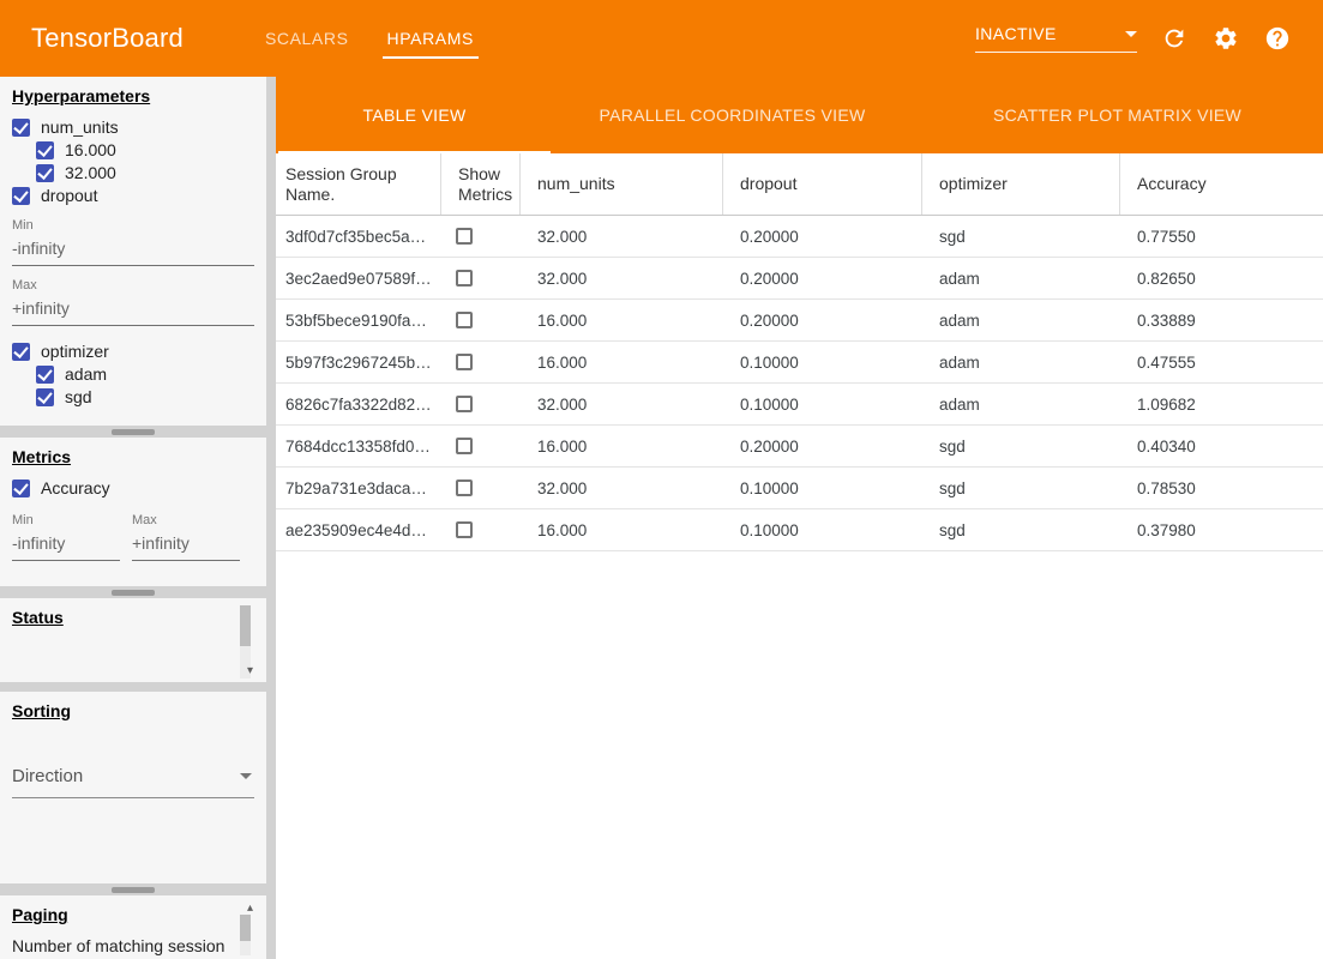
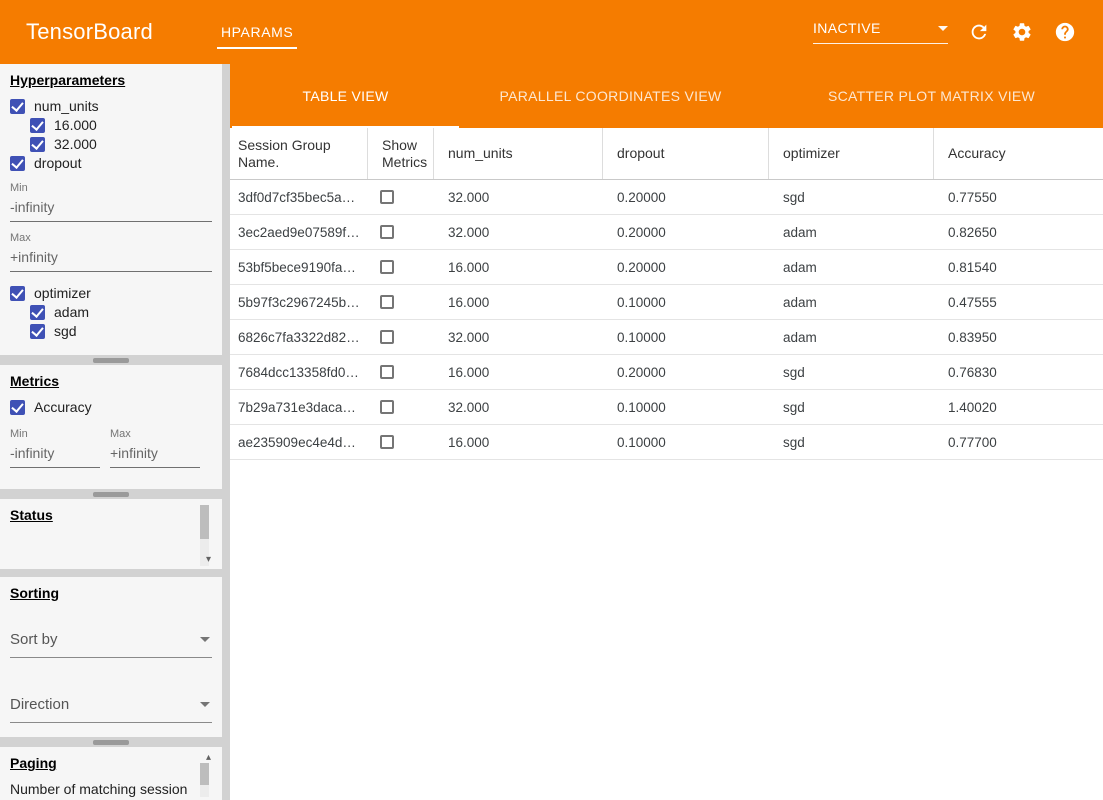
  TensorBoard
- SCALARS
  HPARAMS
  INACTIVE
  Hyperparameters
  num_units
  16.000
  32.000
  dropout
  Min
  -infinity
  Max
  +infinity
  optimizer
  adam
  sgd
  Metrics
  Accuracy
  Min
  -infinity
  Max
  +infinity
  Status
  ▾
  Sorting
+ Sort by
  Direction
  Paging
  Number of matching session
  ▴
  TABLE VIEW
  PARALLEL COORDINATES VIEW
  SCATTER PLOT MATRIX VIEW
  Session Group Name.
  Show Metrics
  num_units
  dropout
  optimizer
  Accuracy
  3df0d7cf35bec5a…
  32.000
  0.20000
  sgd
  0.77550
  3ec2aed9e07589f…
  32.000
  0.20000
  adam
  0.82650
  53bf5bece9190fa…
  16.000
  0.20000
  adam
- 0.33889
+ 0.81540
  5b97f3c2967245b…
  16.000
  0.10000
  adam
  0.47555
  6826c7fa3322d82…
  32.000
  0.10000
  adam
- 1.09682
+ 0.83950
  7684dcc13358fd0…
  16.000
  0.20000
  sgd
- 0.40340
+ 0.76830
  7b29a731e3daca…
  32.000
  0.10000
  sgd
- 0.78530
+ 1.40020
  ae235909ec4e4d…
  16.000
  0.10000
  sgd
- 0.37980
+ 0.77700
